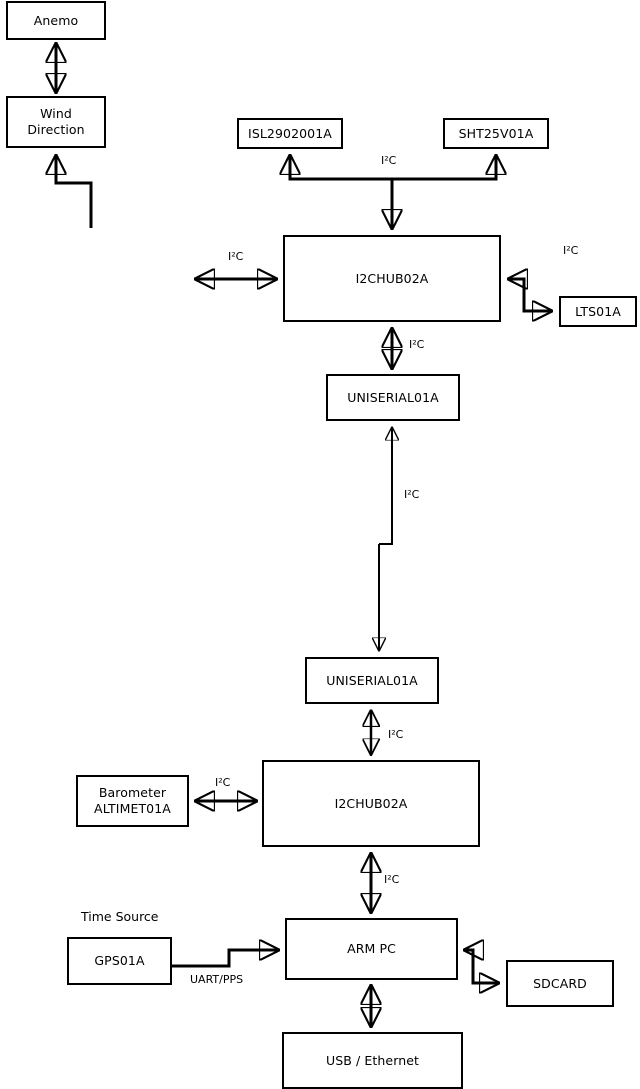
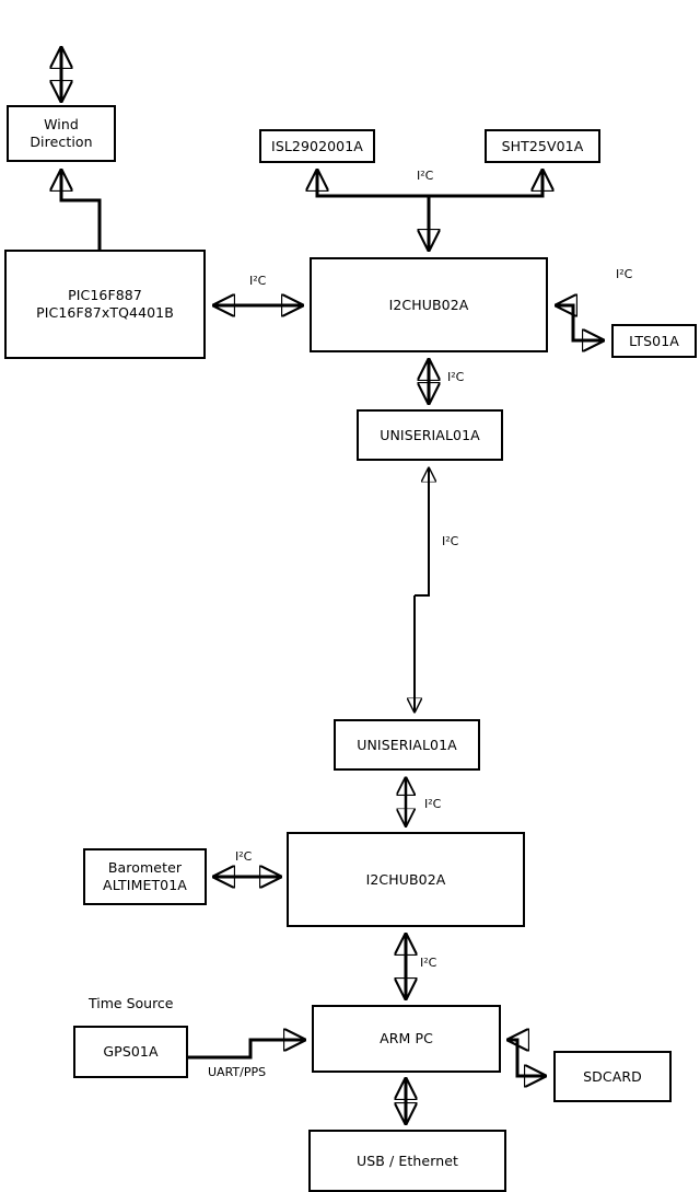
- Anemo
  Wind
  Direction
+ PIC16F887
+ PIC16F87xTQ4401B
  ISL2902001A
  SHT25V01A
  I2CHUB02A
  LTS01A
  UNISERIAL01A
  UNISERIAL01A
  I2CHUB02A
  Barometer
  ALTIMET01A
  GPS01A
  ARM PC
  SDCARD
  USB / Ethernet
  I²C
  I²C
  I²C
  I²C
  I²C
  I²C
  I²C
  I²C
  UART/PPS
  Time Source
